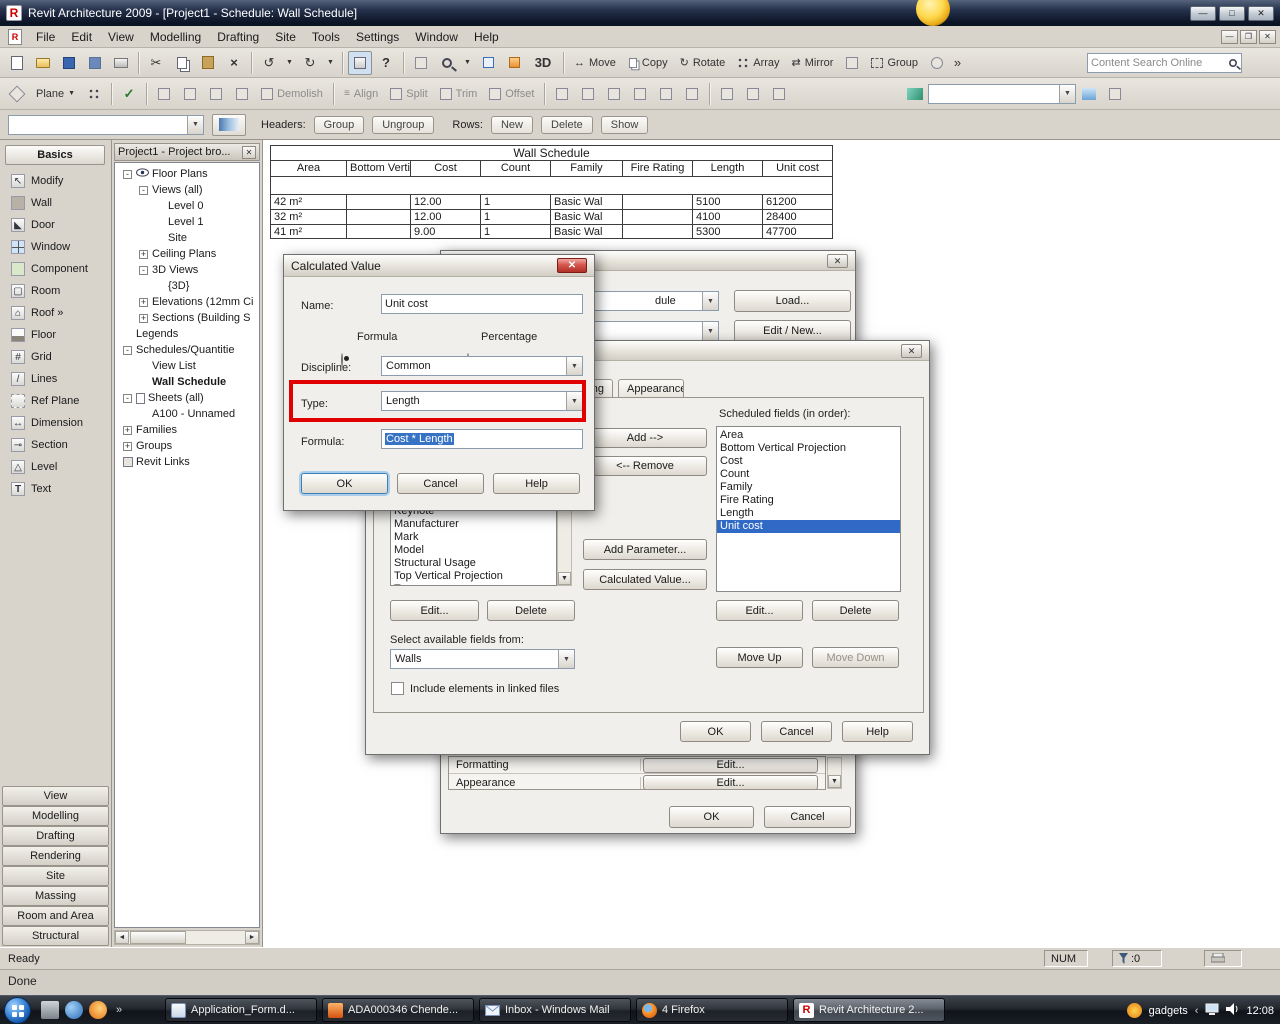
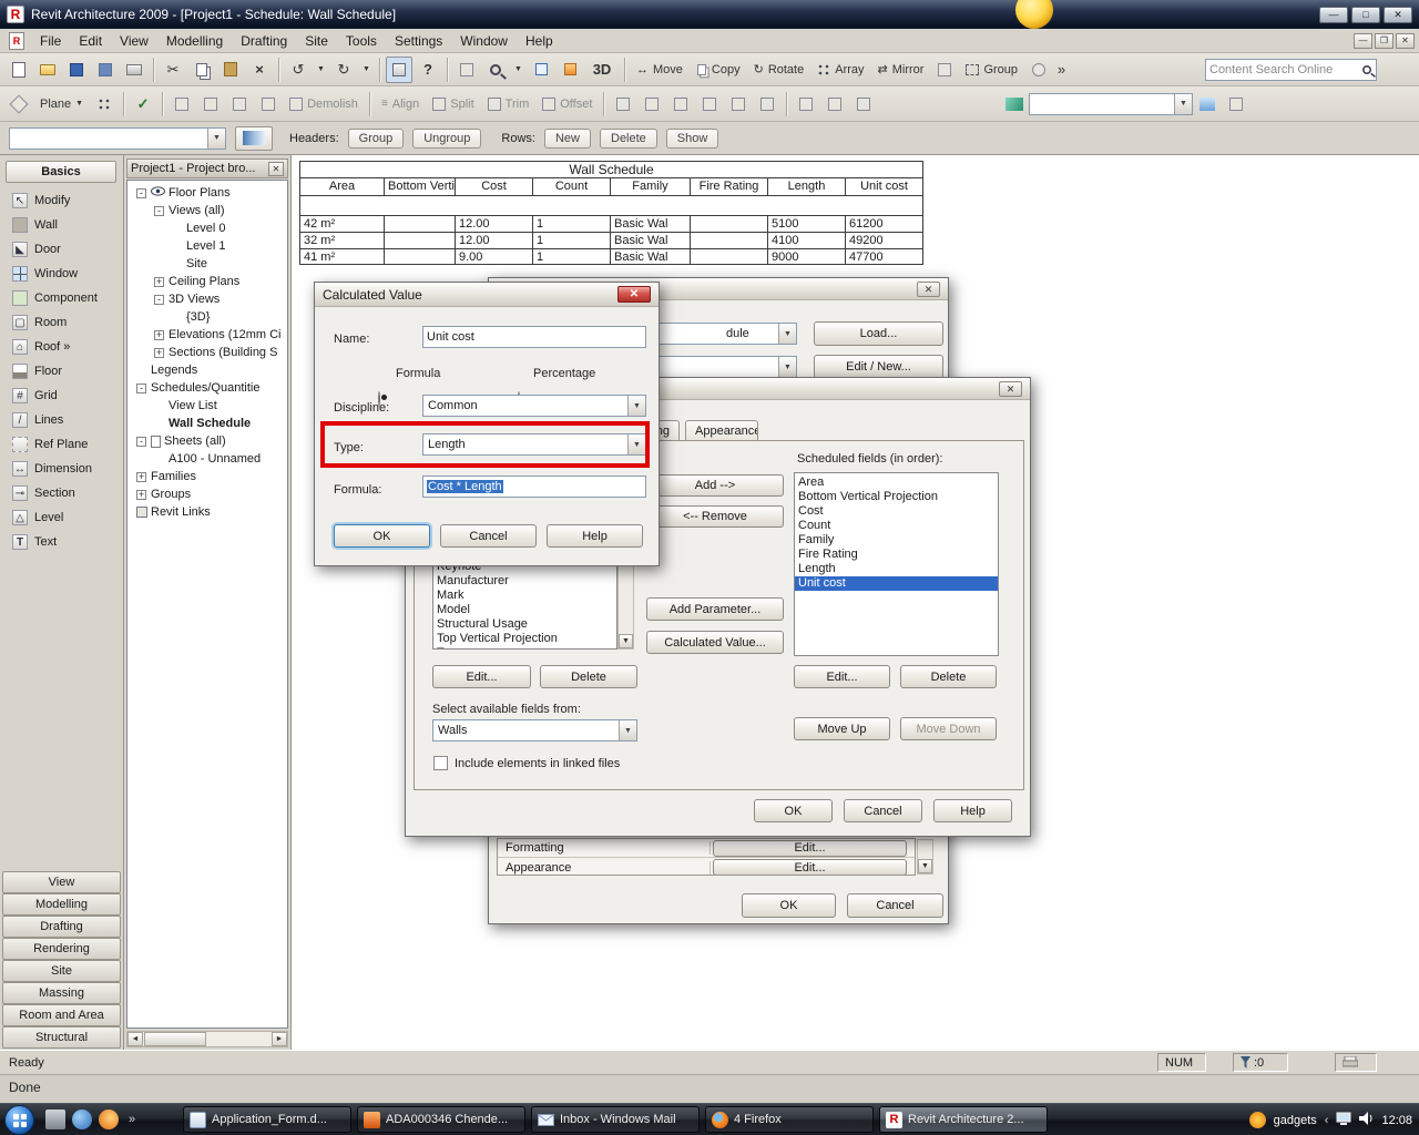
  R
  Revit Architecture 2009 - [Project1 - Schedule: Wall Schedule]
  —
  □
  ✕
  R
  File
  Edit
  View
  Modelling
  Drafting
  Site
  Tools
  Settings
  Window
  Help
  —
  ❐
  ✕
  ✂
  ×
  ↺
  ↻
  ?
  3D
  ↔
  Move
  Copy
  ↻
  Rotate
  Array
  ⇄
  Mirror
  Group
  »
  Content Search Online
  Plane
  ✓
  Demolish
  ≡
  Align
  Split
  Trim
  Offset
  Headers:
  Group
  Ungroup
  Rows:
  New
  Delete
  Show
  Basics
  ↖
  Modify
  Wall
  ◣
  Door
  Window
  Component
  ▢
  Room
  ⌂
  Roof »
  Floor
  #
  Grid
  /
  Lines
  Ref Plane
  ↔
  Dimension
  ⊸
  Section
  △
  Level
  T
  Text
  View
  Modelling
  Drafting
  Rendering
  Site
  Massing
  Room and Area
  Structural
  Project1 - Project bro...
  ✕
  -
  Floor Plans
  -
  Views (all)
  Level 0
  Level 1
  Site
  +
  Ceiling Plans
  -
  3D Views
  {3D}
  +
  Elevations (12mm Ci
  +
  Sections (Building S
  Legends
  -
  Schedules/Quantitie
  View List
  Wall Schedule
  -
  Sheets (all)
  A100 - Unnamed
  +
  Families
  +
  Groups
  Revit Links
  Wall Schedule
  Area
  Bottom Verti
  Cost
  Count
  Family
  Fire Rating
  Length
  Unit cost
  42 m²
  12.00
  1
  Basic Wal
  5100
  61200
  32 m²
  12.00
  1
  Basic Wal
  4100
- 28400
+ 49200
  41 m²
  9.00
  1
  Basic Wal
- 5300
+ 9000
  47700
  ✕
  dule
  Load...
  Edit / New...
  Formatting
  Edit...
  Appearance
  Edit...
  OK
  Cancel
  ✕
  Appearanc
  Scheduled fields (in order):
  Keynote
  Manufacturer
  Mark
  Model
  Structural Usage
  Top Vertical Projection
  Add -->
  <-- Remove
  Add Parameter...
  Calculated Value...
  Area
  Bottom Vertical Projection
  Cost
  Count
  Family
  Fire Rating
  Length
  Unit cost
  Edit...
  Delete
  Select available fields from:
  Walls
  Include elements in linked files
  Edit...
  Delete
  Move Up
  Move Down
  OK
  Cancel
  Help
  Calculated Value
  ✕
  Name:
  Unit cost
  Formula
  Percentage
  Discipline:
  Common
  Type:
  Length
  Formula:
  Cost * Length
  OK
  Cancel
  Help
  Ready
  NUM
  :0
  Done
  »
  Application_Form.d...
  ADA000346 Chende...
  Inbox - Windows Mail
  4 Firefox
  R
  Revit Architecture 2...
  gadgets
  ‹
  12:08
